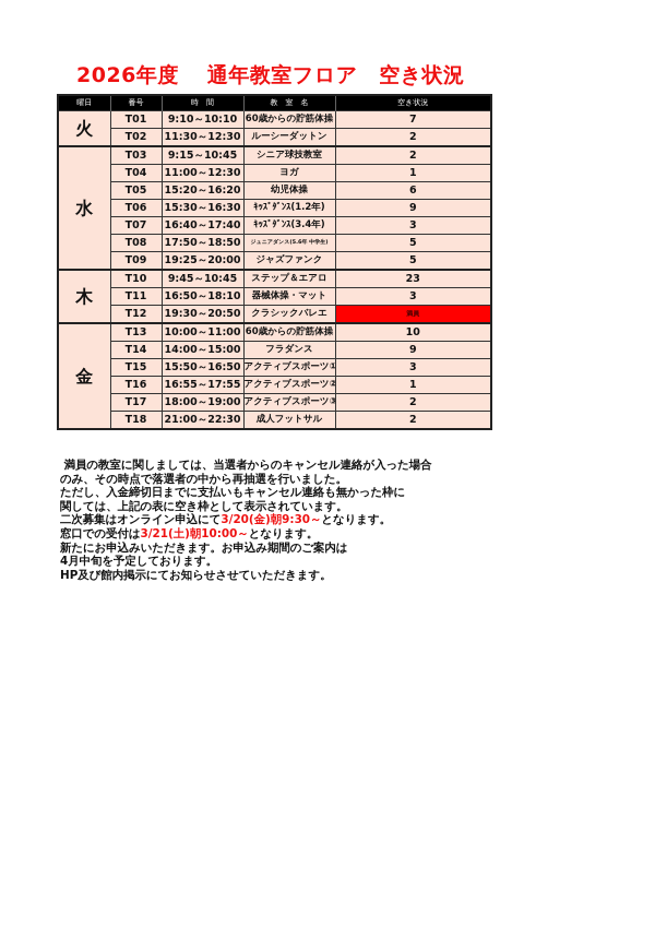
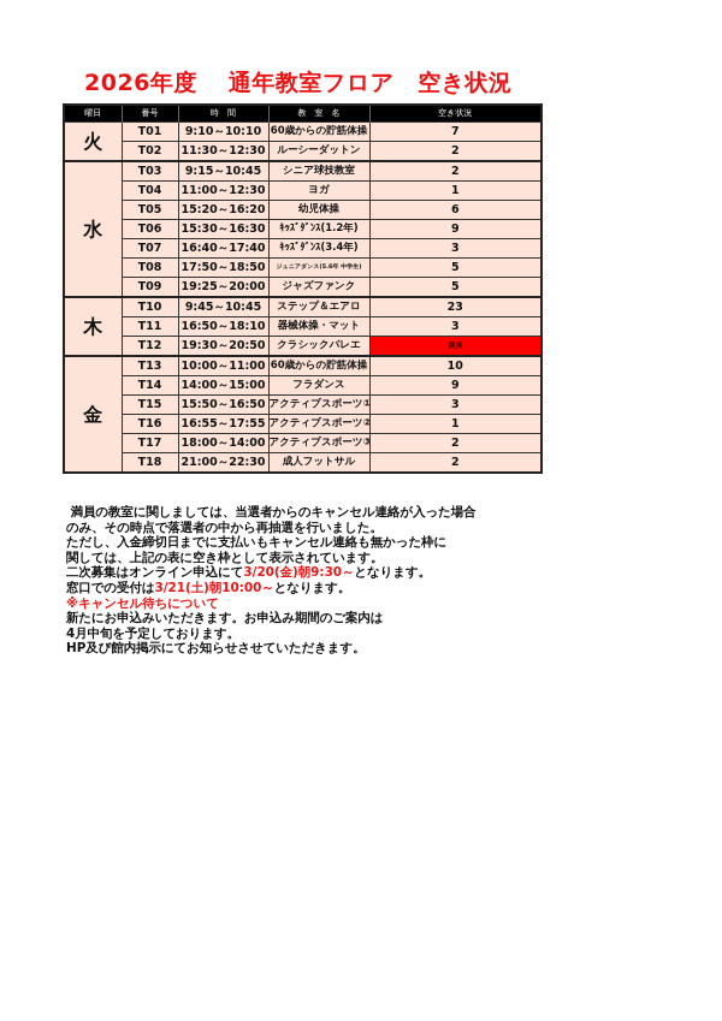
  2026年度 通年教室フロア 空き状況
  曜日	番号	時 間	教 室 名	空き状況
  火	T01	9:10～10:10	60歳からの貯筋体操	7
  T02	11:30～12:30	ルーシーダットン	2
  水	T03	9:15～10:45	シニア球技教室	2
  T04	11:00～12:30	ヨガ	1
  T05	15:20～16:20	幼児体操	6
  T06	15:30～16:30	ｷｯｽﾞﾀﾞﾝｽ(1.2年)	9
  T07	16:40～17:40	ｷｯｽﾞﾀﾞﾝｽ(3.4年)	3
  T09	19:25～20:00	ジャズファンク	5
  木	T10	9:45～10:45	ステップ＆エアロ	23
  T11	16:50～18:10	器械体操・マット	3
  T12	19:30～20:50	クラシックバレエ
  金	T13	10:00～11:00	60歳からの貯筋体操	10
  T14	14:00～15:00	フラダンス	9
  T15	15:50～16:50	アクティブスポーツ①	3
  T16	16:55～17:55	アクティブスポーツ②	1
- T17	18:00～19:00	アクティブスポーツ③	2
+ T17	18:00～14:00	アクティブスポーツ③	2
  T18	21:00～22:30	成人フットサル	2
  満員の教室に関しましては、当選者からのキャンセル連絡が入った場合
  のみ、その時点で落選者の中から再抽選を行いました。
  ただし、入金締切日までに支払いもキャンセル連絡も無かった枠に
  関しては、上記の表に空き枠として表示されています。
  二次募集はオンライン申込にて3/20(金)朝9:30～となります。
  窓口での受付は3/21(土)朝10:00～となります。
+ ※キャンセル待ちについて
  新たにお申込みいただきます。お申込み期間のご案内は
  4月中旬を予定しております。
  HP及び館内掲示にてお知らせさせていただきます。
